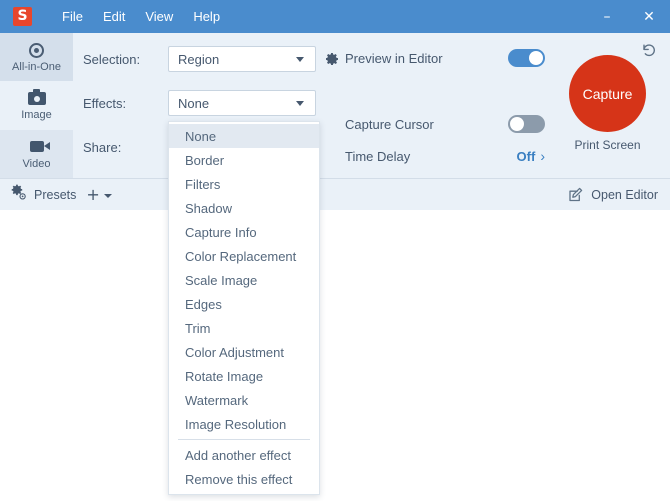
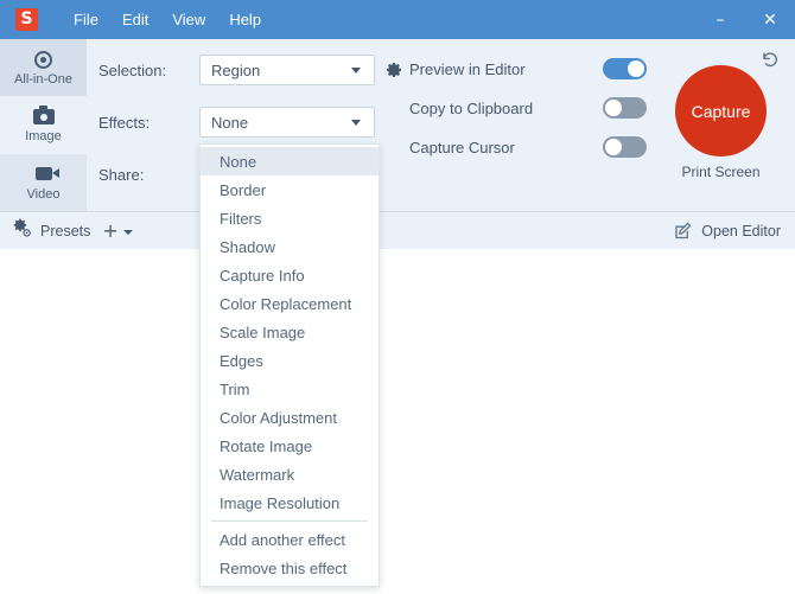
  S
  File
  Edit
  View
  Help
  –
  ✕
  All-in-One
  Image
  Video
  Selection:
  Region
  Effects:
  None
  Share:
  Preview in Editor
+ Copy to Clipboard
  Capture Cursor
- Time Delay
- Off
- ›
  Capture
  Print Screen
  Presets
  +
  Open Editor
  None
  Border
  Filters
  Shadow
  Capture Info
  Color Replacement
  Scale Image
  Edges
  Trim
  Color Adjustment
  Rotate Image
  Watermark
  Image Resolution
  Add another effect
  Remove this effect
